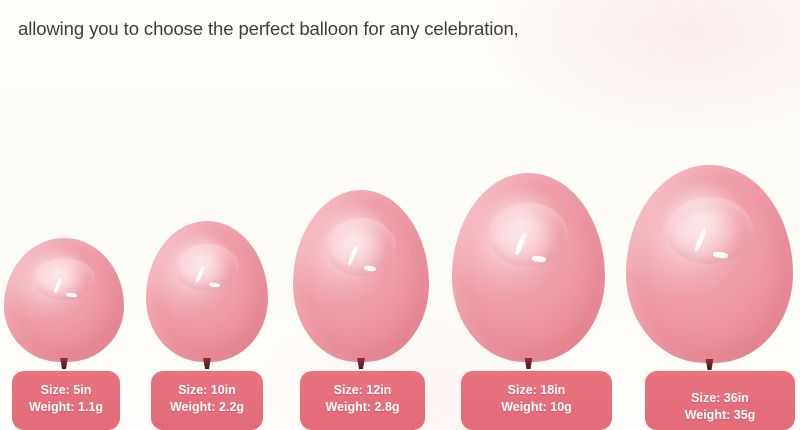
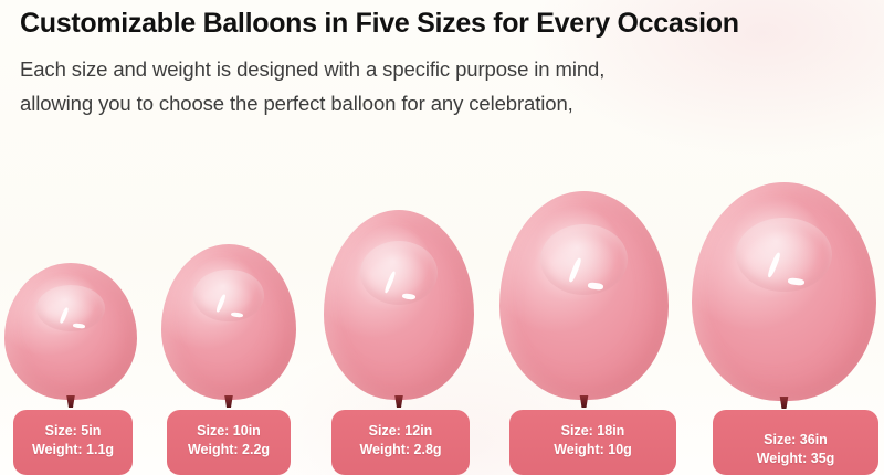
+ Customizable Balloons in Five Sizes for Every Occasion
+ Each size and weight is designed with a specific purpose in mind,
  allowing you to choose the perfect balloon for any celebration,
  Size: 5in
  Weight: 1.1g
  Size: 10in
  Weight: 2.2g
  Size: 12in
  Weight: 2.8g
  Size: 18in
  Weight: 10g
  Size: 36in
  Weight: 35g
